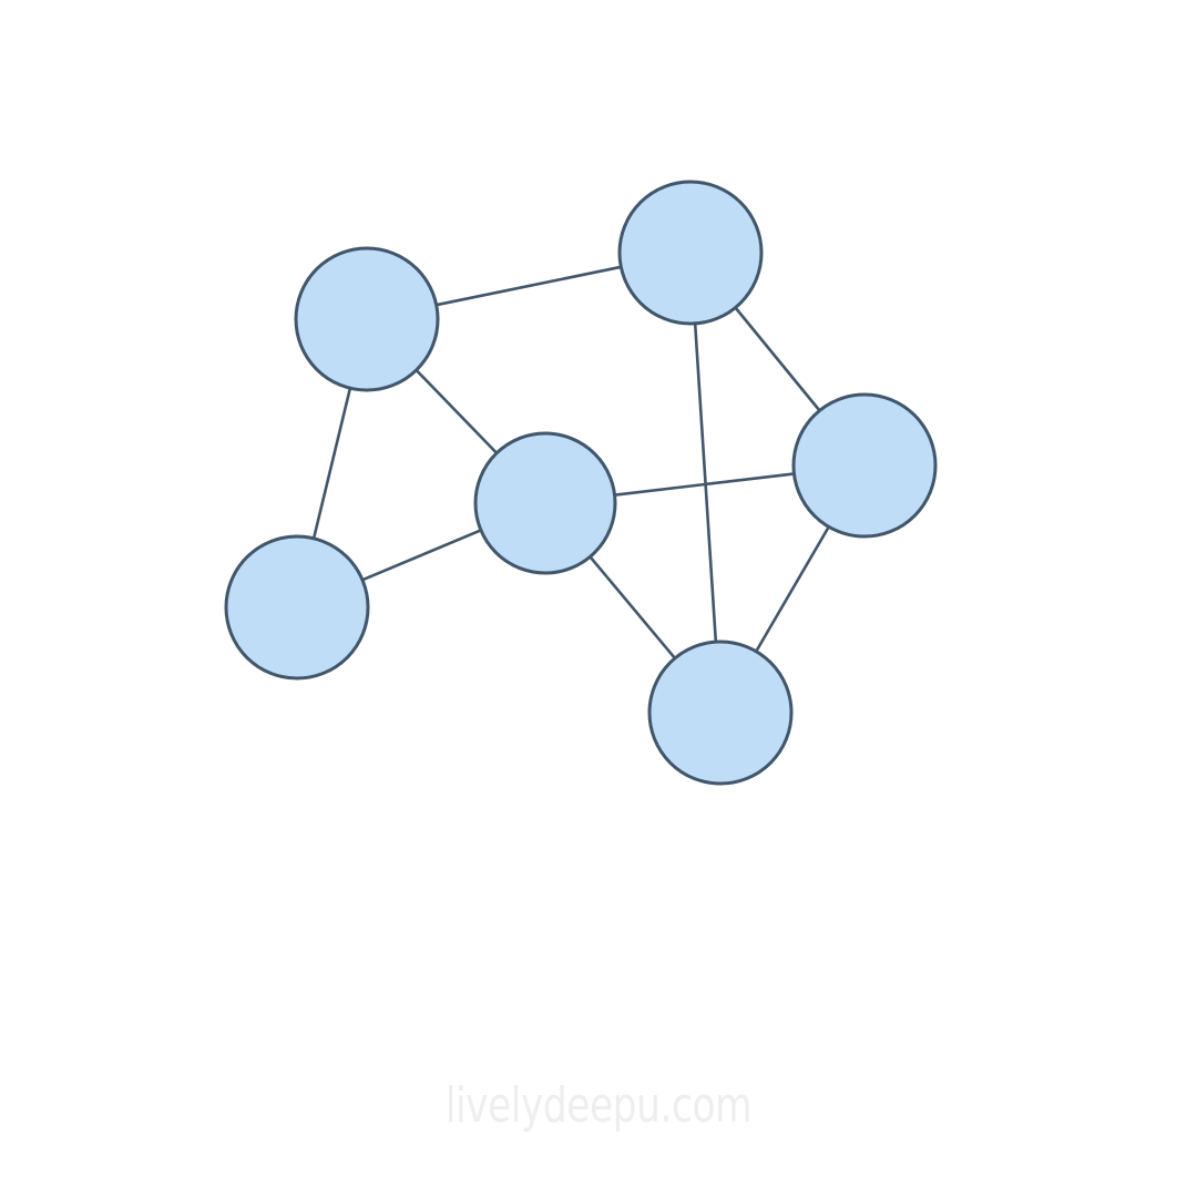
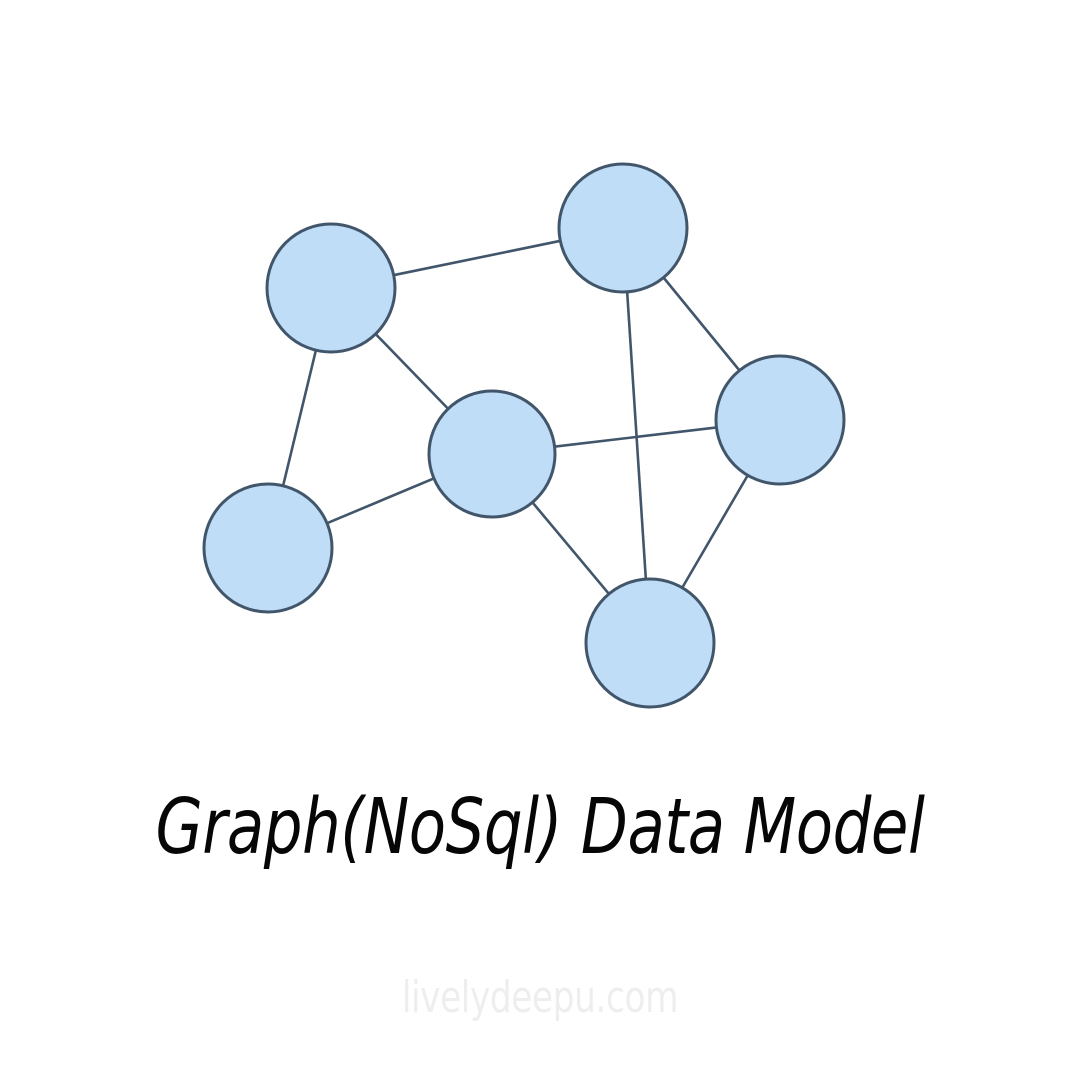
+ Graph(NoSql) Data Model
